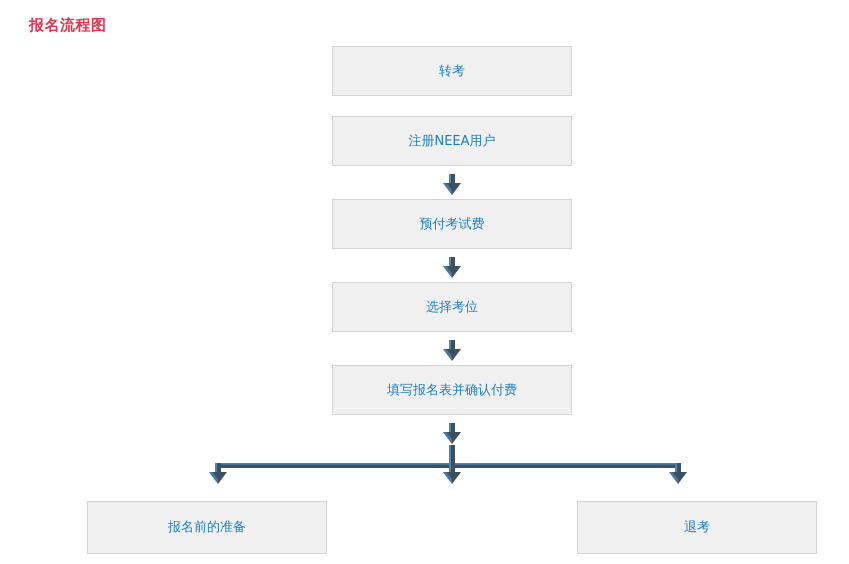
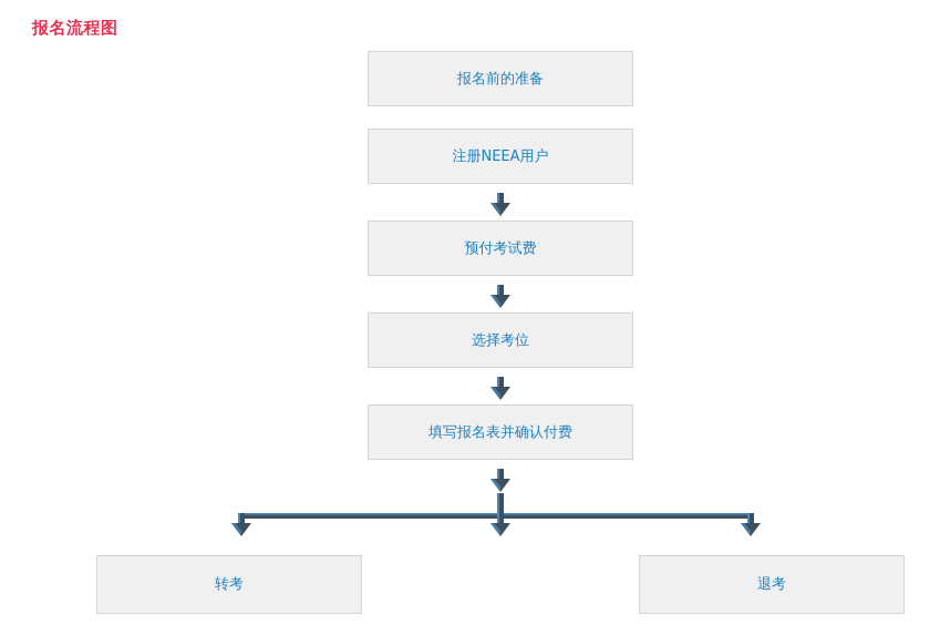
  报名流程图
- 转考
+ 报名前的准备
  注册NEEA用户
  预付考试费
  选择考位
  填写报名表并确认付费
- 报名前的准备
+ 转考
  退考
